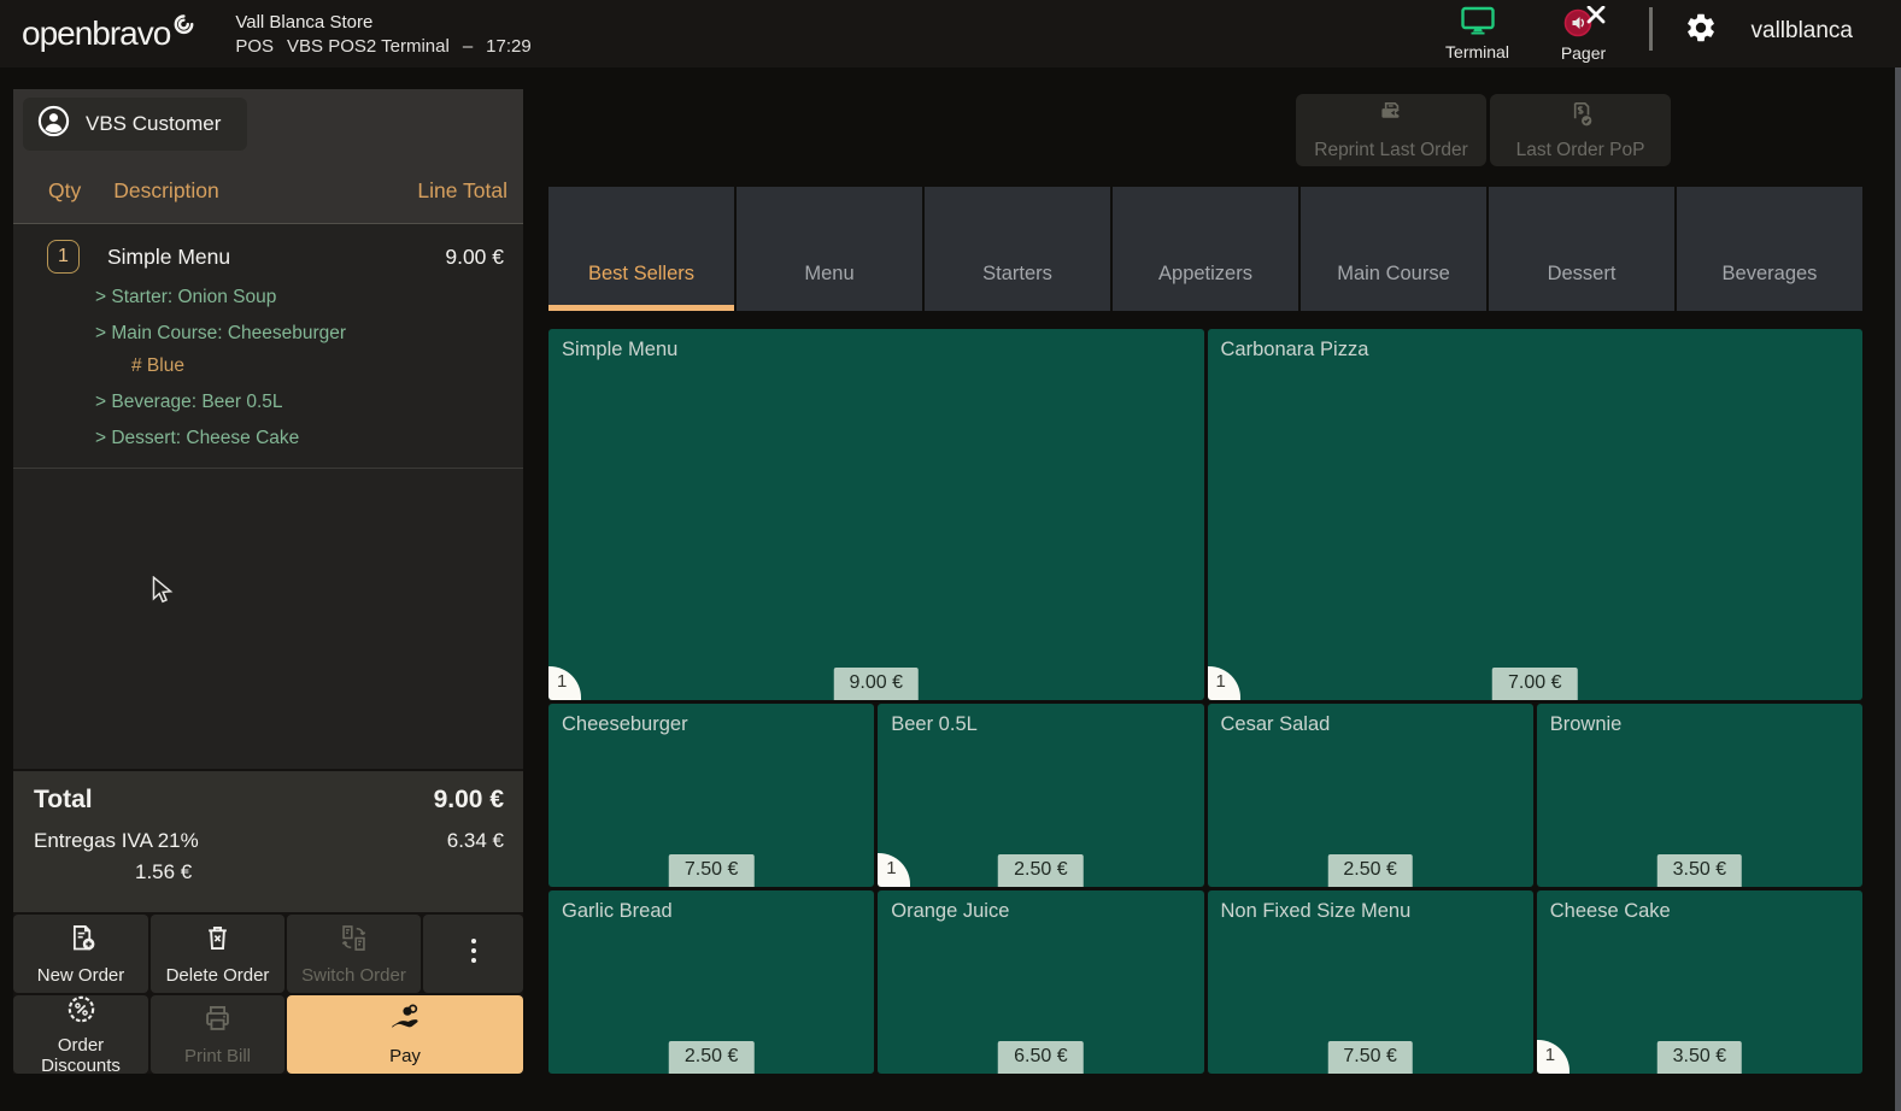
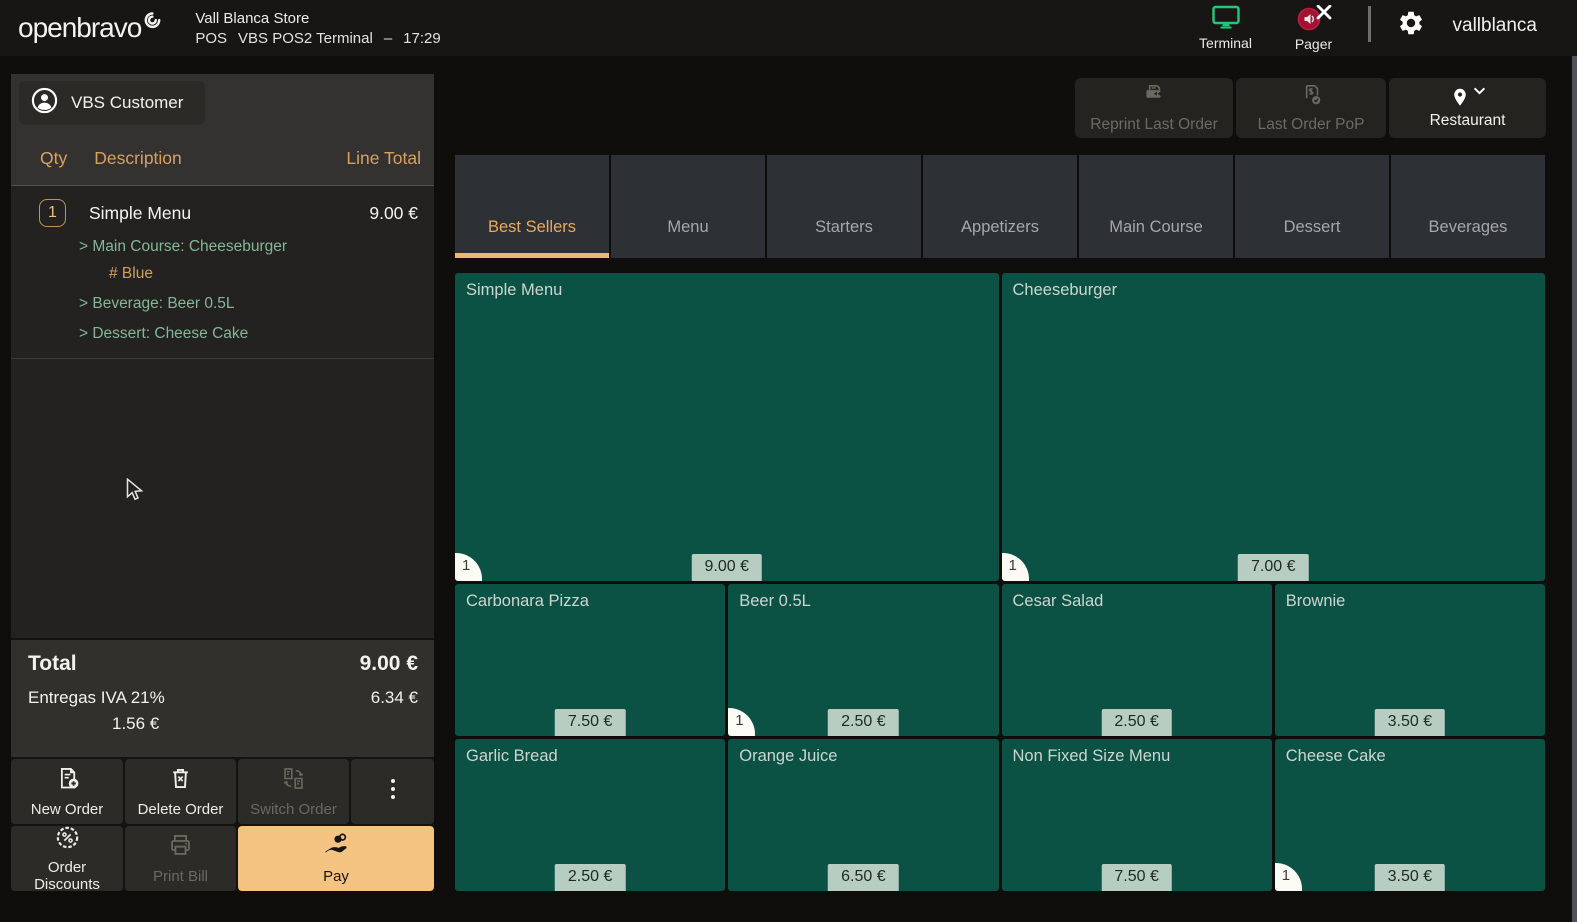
  openbravo
  Vall Blanca Store
  POS
  VBS POS2 Terminal
  –
  17:29
  Terminal
  Pager
  vallblanca
  VBS Customer
  Qty
  Description
  Line Total
  1
  Simple Menu
  9.00 €
- > Starter: Onion Soup
  > Main Course: Cheeseburger
  # Blue
  > Beverage: Beer 0.5L
  > Dessert: Cheese Cake
  Total
  9.00 €
  Entregas IVA 21%
  6.34 €
  1.56 €
  New Order
  Delete Order
  Switch Order
  Order Discounts
  Print Bill
  Pay
  Reprint Last Order
  Last Order PoP
+ Restaurant
  Best Sellers
  Menu
  Starters
  Appetizers
  Main Course
  Dessert
  Beverages
  Simple Menu
  1
  9.00 €
- Carbonara Pizza
+ Cheeseburger
  1
  7.00 €
- Cheeseburger
+ Carbonara Pizza
  7.50 €
  Beer 0.5L
  1
  2.50 €
  Cesar Salad
  2.50 €
  Brownie
  3.50 €
  Garlic Bread
  2.50 €
  Orange Juice
  6.50 €
  Non Fixed Size Menu
  7.50 €
  Cheese Cake
  1
  3.50 €
